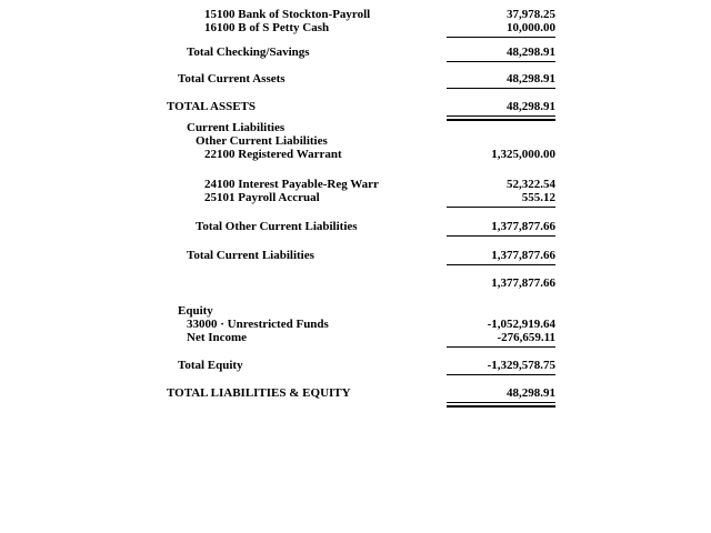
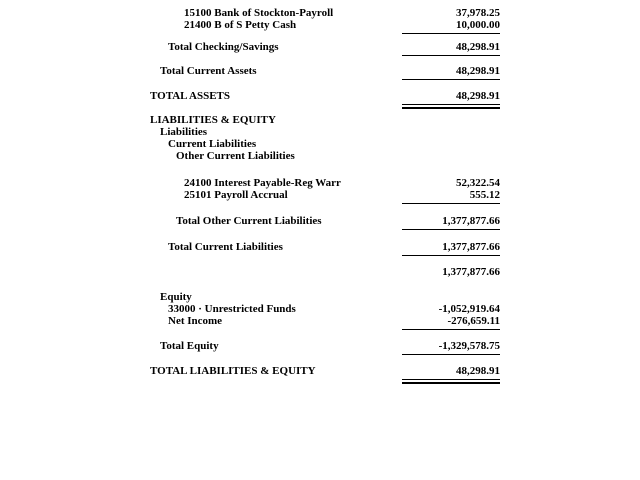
  15100 Bank of Stockton-Payroll
  37,978.25
- 16100 B of S Petty Cash
+ 21400 B of S Petty Cash
  10,000.00
  Total Checking/Savings
  48,298.91
  Total Current Assets
  48,298.91
  TOTAL ASSETS
  48,298.91
+ LIABILITIES & EQUITY
+ Liabilities
  Current Liabilities
  Other Current Liabilities
- 22100 Registered Warrant
- 1,325,000.00
  24100 Interest Payable-Reg Warr
  52,322.54
  25101 Payroll Accrual
  555.12
  Total Other Current Liabilities
  1,377,877.66
  Total Current Liabilities
  1,377,877.66
  1,377,877.66
  Equity
  33000 · Unrestricted Funds
  -1,052,919.64
  Net Income
  -276,659.11
  Total Equity
  -1,329,578.75
  TOTAL LIABILITIES & EQUITY
  48,298.91
